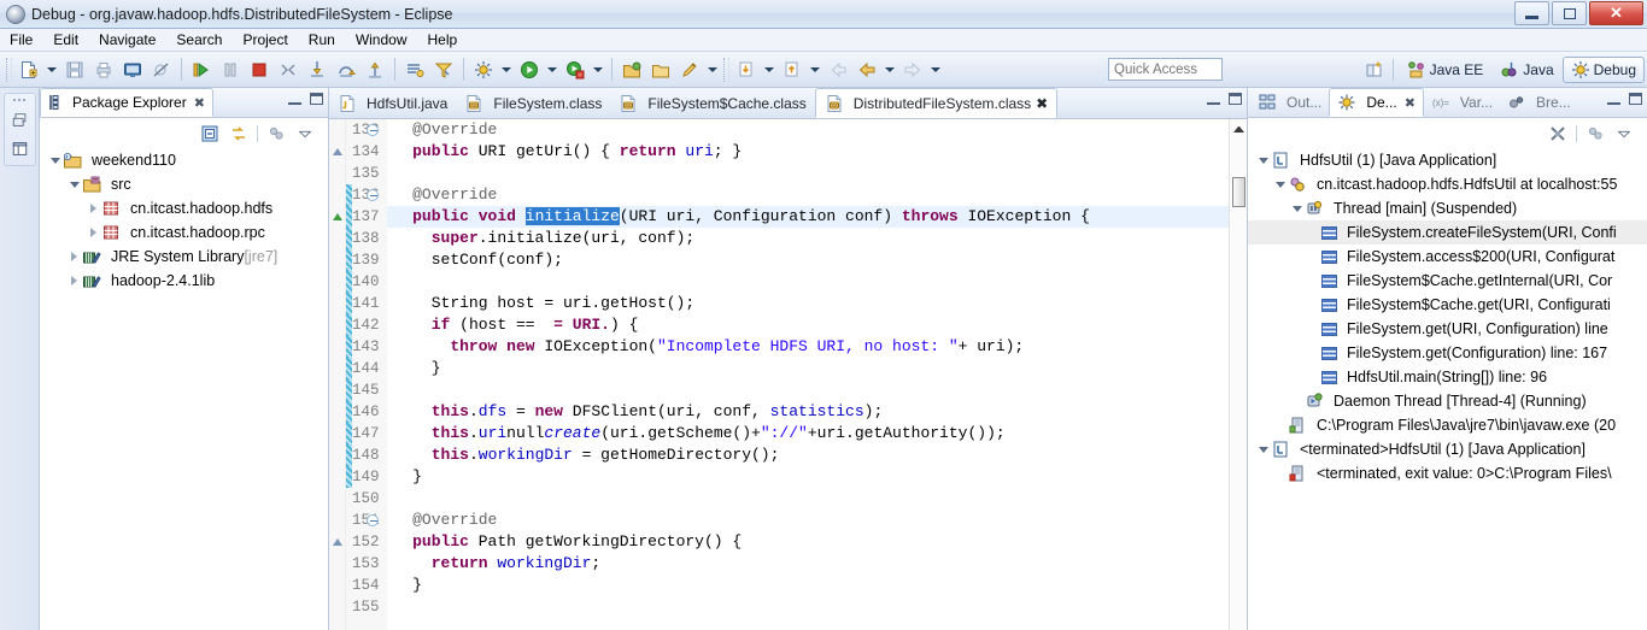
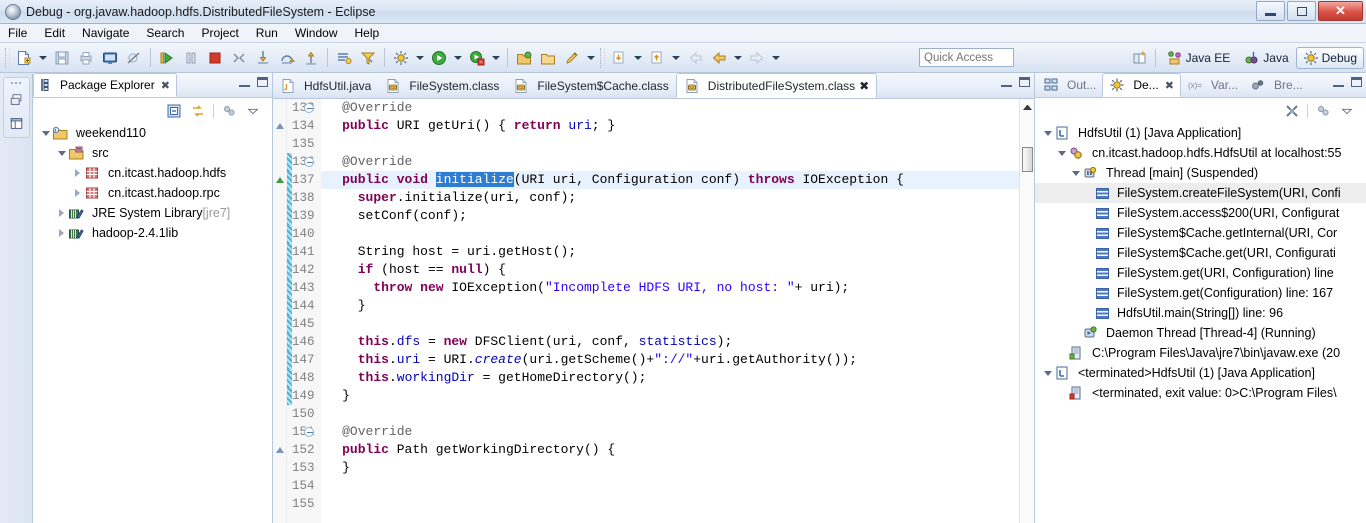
  Debug - org.javaw.hadoop.hdfs.DistributedFileSystem - Eclipse
  ✕
  File
  Edit
  Navigate
  Search
  Project
  Run
  Window
  Help
  Quick Access
  Java EE
  Java
  Debug
  Package Explorer
  ✖
  weekend110
  src
  cn.itcast.hadoop.hdfs
  cn.itcast.hadoop.rpc
  JRE System Library
  [jre7]
  hadoop-2.4.1lib
  HdfsUtil.java
  FileSystem.class
  FileSystem$Cache.class
  DistributedFileSystem.class
  ✖
  133
  134
  135
  136
  137
  138
  139
  140
  141
  142
  143
  144
  145
  146
  147
  148
  149
  150
  151
  152
  153
  154
  155
  @Override
  public URI getUri() { return uri; }
  @Override
  public void initialize(URI uri, Configuration conf) throws IOException {
  super.initialize(uri, conf);
  setConf(conf);
  String host = uri.getHost();
- if (host == = URI.) {
+ if (host == null) {
  throw new IOException("Incomplete HDFS URI, no host: "+ uri);
  }
  this.dfs = new DFSClient(uri, conf, statistics);
- this.urinullcreate(uri.getScheme()+"://"+uri.getAuthority());
+ this.uri = URI.create(uri.getScheme()+"://"+uri.getAuthority());
  this.workingDir = getHomeDirectory();
  }
  @Override
  public Path getWorkingDirectory() {
- return workingDir;
  }
  Out...
  De...
  ✖
  (x)=
  Var...
  Bre...
  HdfsUtil (1) [Java Application]
  cn.itcast.hadoop.hdfs.HdfsUtil at localhost:55
  Thread [main] (Suspended)
  FileSystem.createFileSystem(URI, Confi
  FileSystem.access$200(URI, Configurat
  FileSystem$Cache.getInternal(URI, Cor
  FileSystem$Cache.get(URI, Configurati
  FileSystem.get(URI, Configuration) line
  FileSystem.get(Configuration) line: 167
  HdfsUtil.main(String[]) line: 96
  Daemon Thread [Thread-4] (Running)
  C:\Program Files\Java\jre7\bin\javaw.exe (20
  <terminated>HdfsUtil (1) [Java Application]
  <terminated, exit value: 0>C:\Program Files\
